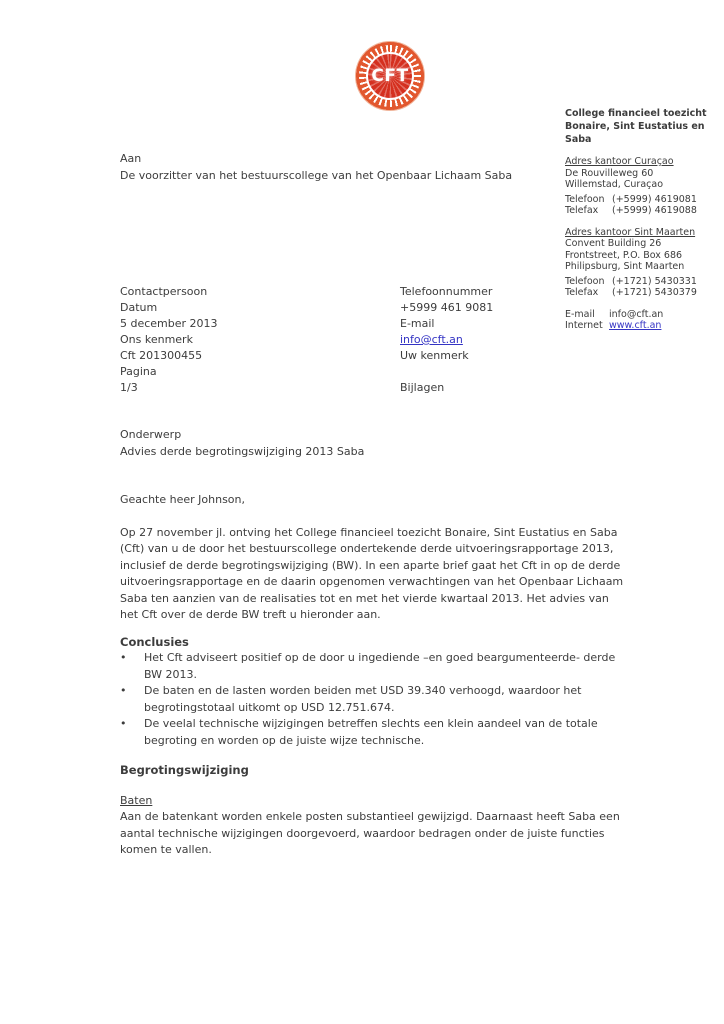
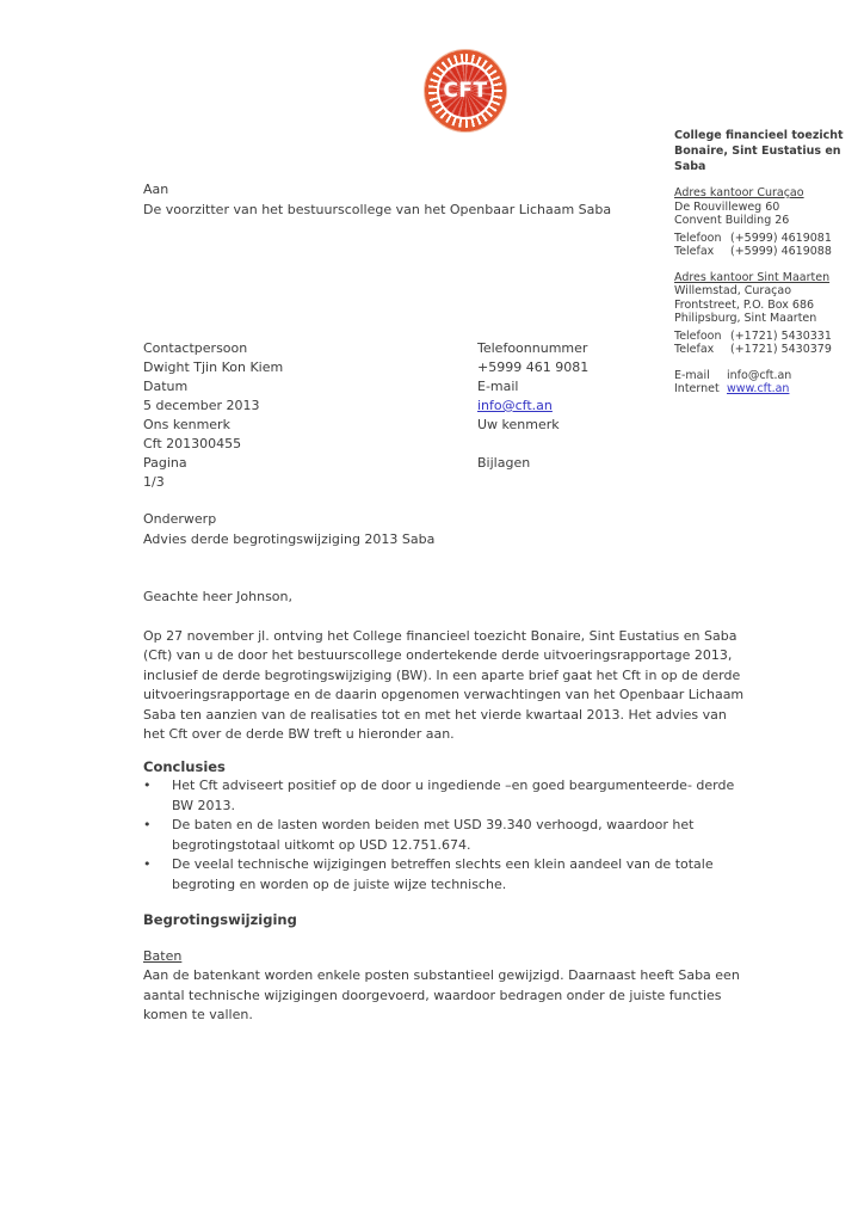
  CFT
  College financieel toezicht
  Bonaire, Sint Eustatius en
  Saba
  Adres kantoor Curaçao
  De Rouvilleweg 60
- Willemstad, Curaçao
+ Convent Building 26
  Telefoon
  (+5999) 4619081
  Telefax
  (+5999) 4619088
  Adres kantoor Sint Maarten
- Convent Building 26
+ Willemstad, Curaçao
  Frontstreet, P.O. Box 686
  Philipsburg, Sint Maarten
  Telefoon
  (+1721) 5430331
  Telefax
  (+1721) 5430379
  E-mail
  info@cft.an
  Internet
  www.cft.an
  Aan
  De voorzitter van het bestuurscollege van het Openbaar Lichaam Saba
  Contactpersoon
+ Dwight Tjin Kon Kiem
  Datum
  5 december 2013
  Ons kenmerk
  Cft 201300455
  Pagina
  1/3
  Telefoonnummer
  +5999 461 9081
  E-mail
  info@cft.an
  Uw kenmerk
  Bijlagen
  Onderwerp
  Advies derde begrotingswijziging 2013 Saba
  Geachte heer Johnson,
  Op 27 november jl. ontving het College financieel toezicht Bonaire, Sint Eustatius en Saba (Cft) van u de door het bestuurscollege ondertekende derde uitvoeringsrapportage 2013, inclusief de derde begrotingswijziging (BW). In een aparte brief gaat het Cft in op de derde uitvoeringsrapportage en de daarin opgenomen verwachtingen van het Openbaar Lichaam Saba ten aanzien van de realisaties tot en met het vierde kwartaal 2013. Het advies van het Cft over de derde BW treft u hieronder aan.
  Conclusies
  •
  Het Cft adviseert positief op de door u ingediende –en goed beargumenteerde- derde BW 2013.
  •
  De baten en de lasten worden beiden met USD 39.340 verhoogd, waardoor het begrotingstotaal uitkomt op USD 12.751.674.
  •
  De veelal technische wijzigingen betreffen slechts een klein aandeel van de totale begroting en worden op de juiste wijze technische.
  Begrotingswijziging
  Baten
  Aan de batenkant worden enkele posten substantieel gewijzigd. Daarnaast heeft Saba een aantal technische wijzigingen doorgevoerd, waardoor bedragen onder de juiste functies komen te vallen.
